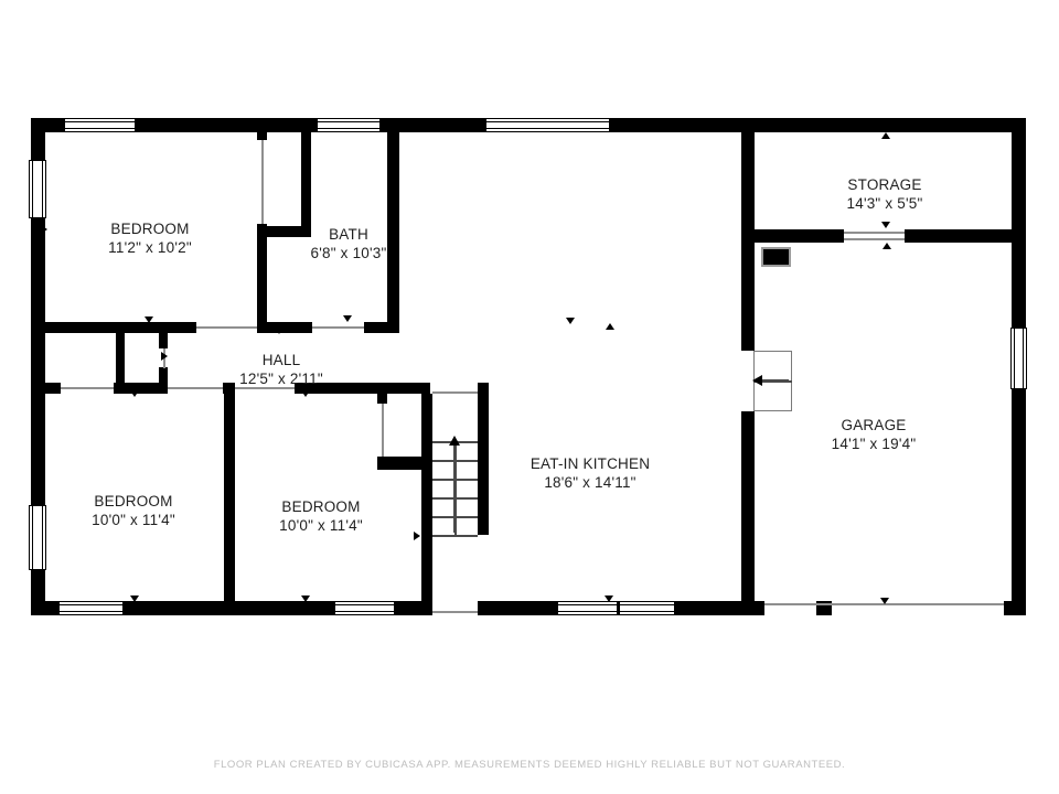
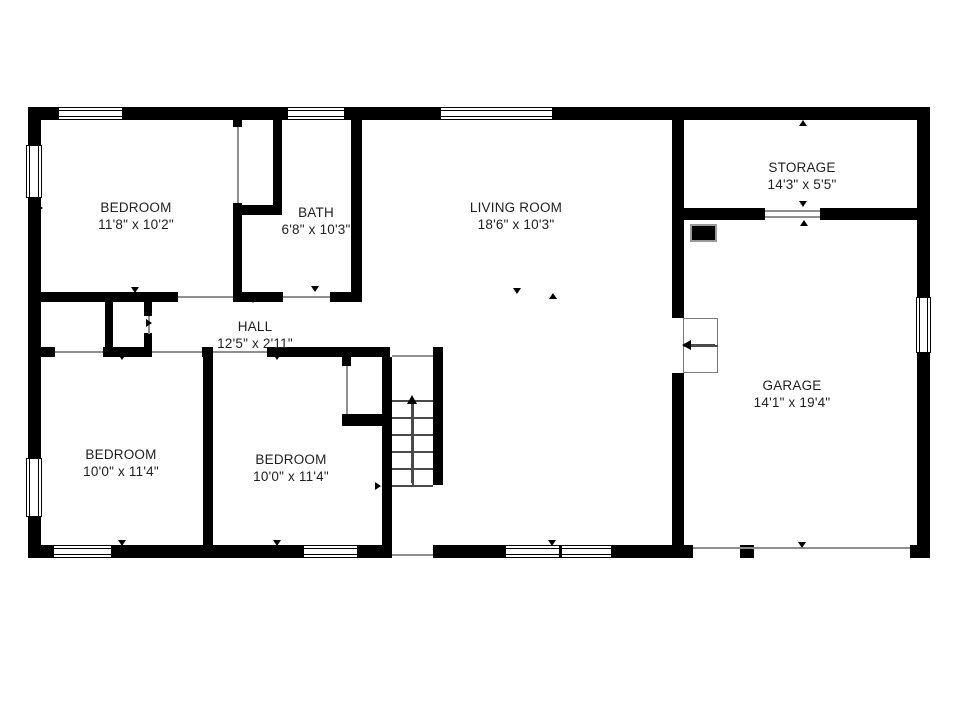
- FLOOR PLAN CREATED BY CUBICASA APP. MEASUREMENTS DEEMED HIGHLY RELIABLE BUT NOT GUARANTEED.
  BEDROOM
- 11'2" x 10'2"
+ 11'8" x 10'2"
  BATH
  6'8" x 10'3"
+ LIVING ROOM
+ 18'6" x 10'3"
  STORAGE
  14'3" x 5'5"
  HALL
  12'5" x 2'11"
- EAT-IN KITCHEN
- 18'6" x 14'11"
  GARAGE
  14'1" x 19'4"
  BEDROOM
  10'0" x 11'4"
  BEDROOM
  10'0" x 11'4"
